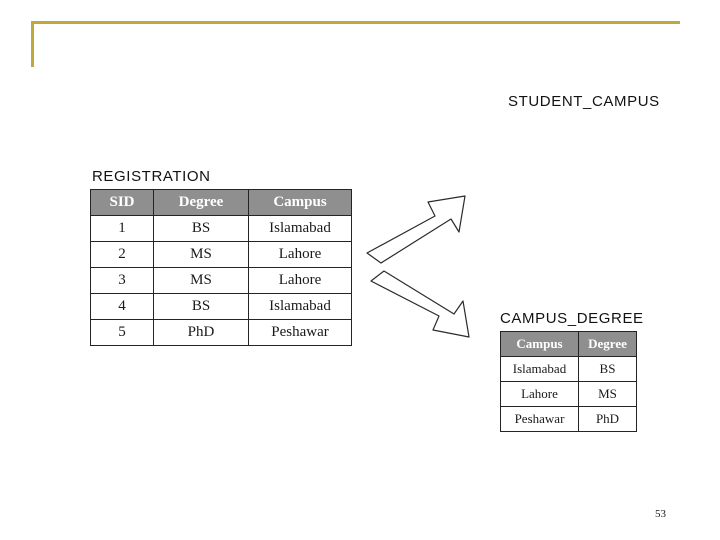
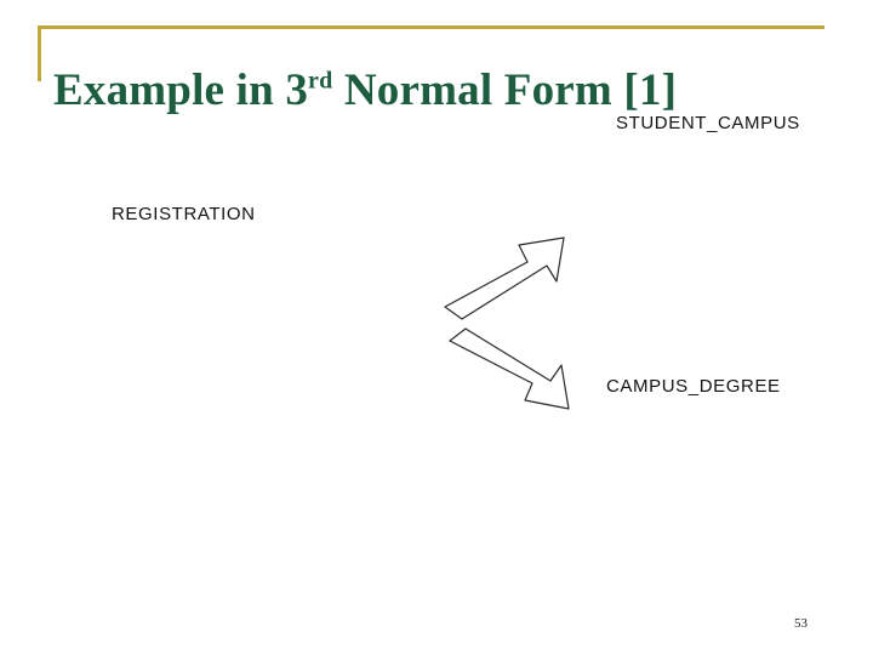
+ Example in 3rd Normal Form [1]
  REGISTRATION
- SID	Degree	Campus
- 1	BS	Islamabad
- 2	MS	Lahore
- 3	MS	Lahore
- 4	BS	Islamabad
- 5	PhD	Peshawar
  STUDENT_CAMPUS
  CAMPUS_DEGREE
- Campus	Degree
- Islamabad	BS
- Lahore	MS
- Peshawar	PhD
  53
